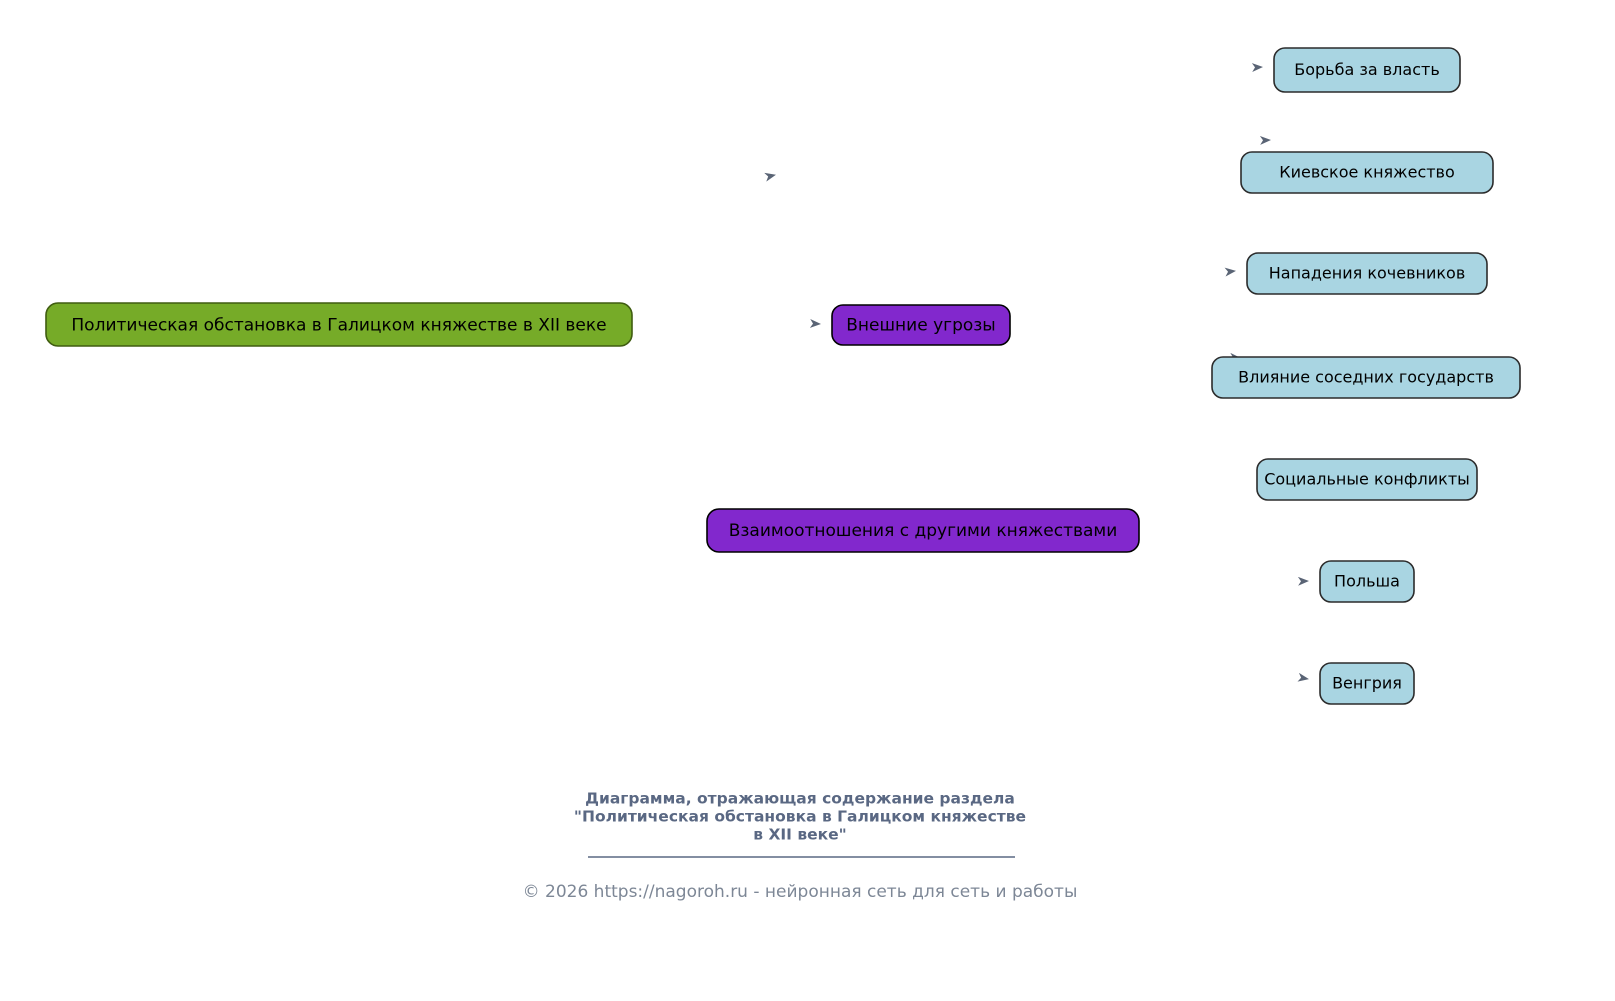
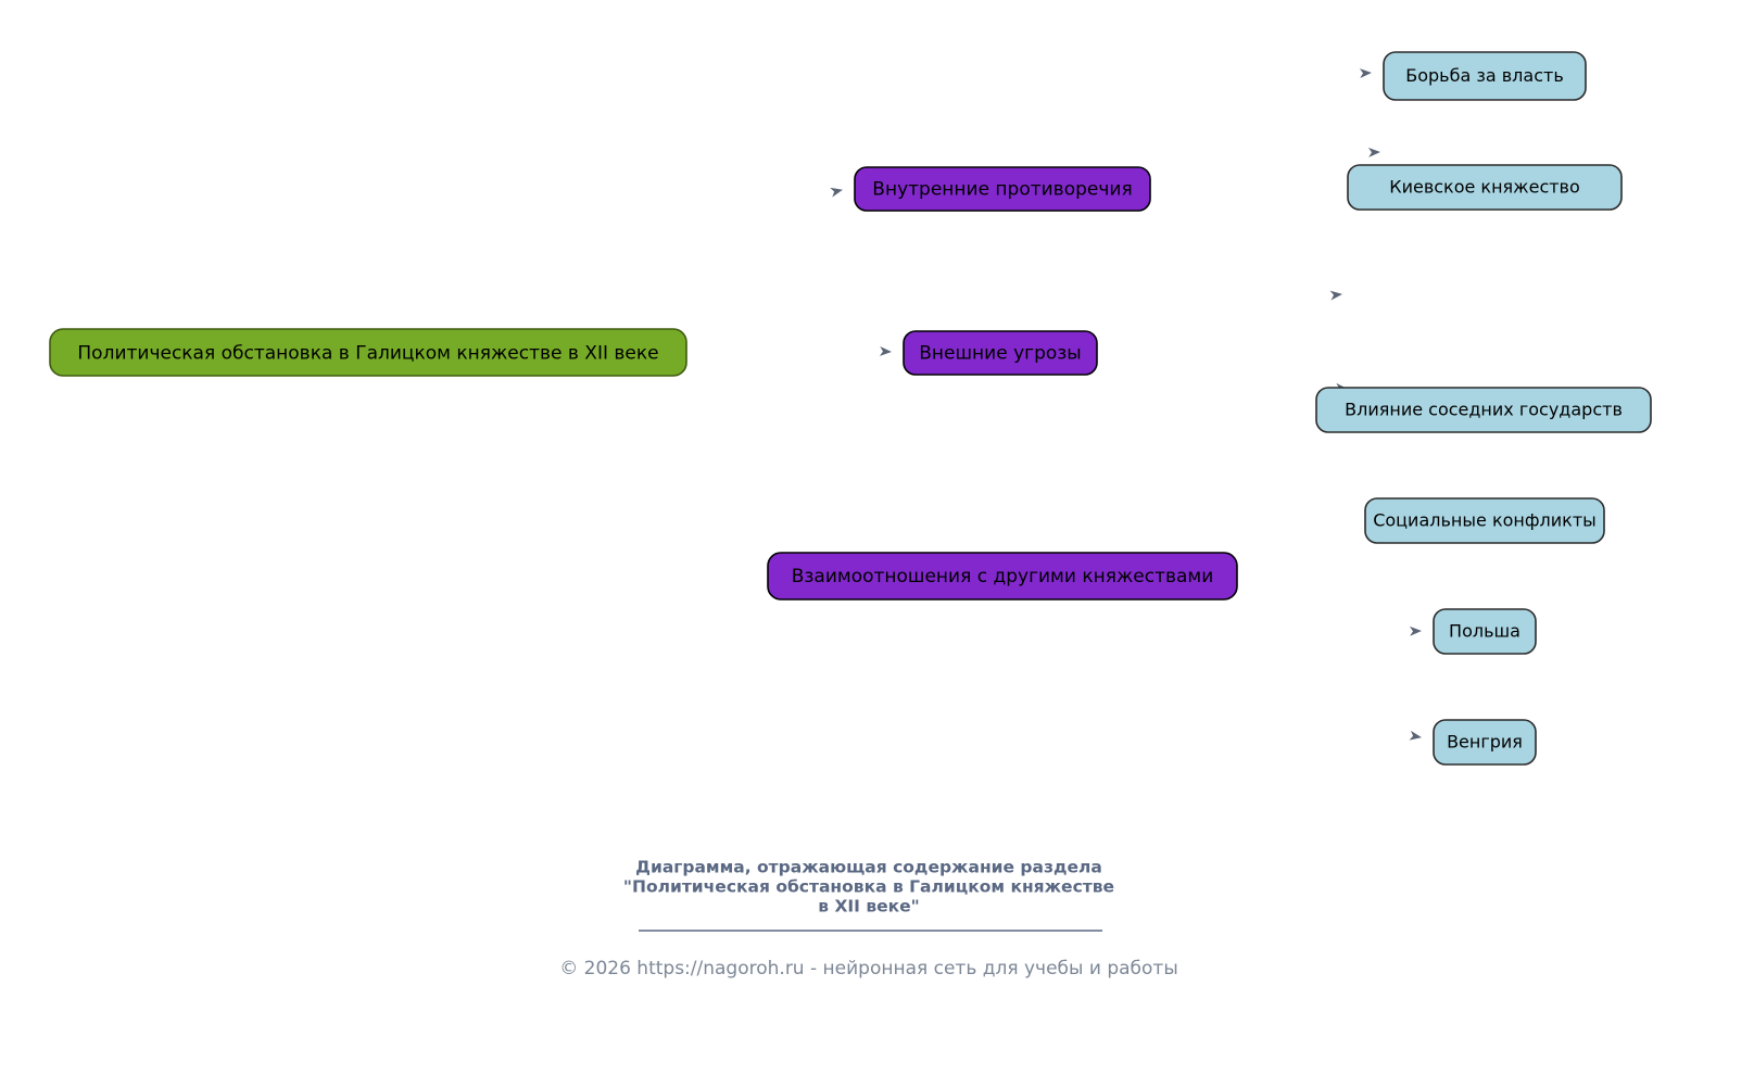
  Политическая обстановка в Галицком княжестве в XII веке
+ Внутренние противоречия
  Борьба за власть
  Киевское княжество
  Внешние угрозы
- Нападения кочевников
  Влияние соседних государств
  Взаимоотношения с другими княжествами
  Социальные конфликты
  Польша
  Венгрия
  Диаграмма, отражающая содержание раздела
  "Политическая обстановка в Галицком княжестве
  в XII веке"
- © 2026 https://nagoroh.ru - нейронная сеть для сеть и работы
+ © 2026 https://nagoroh.ru - нейронная сеть для учебы и работы
